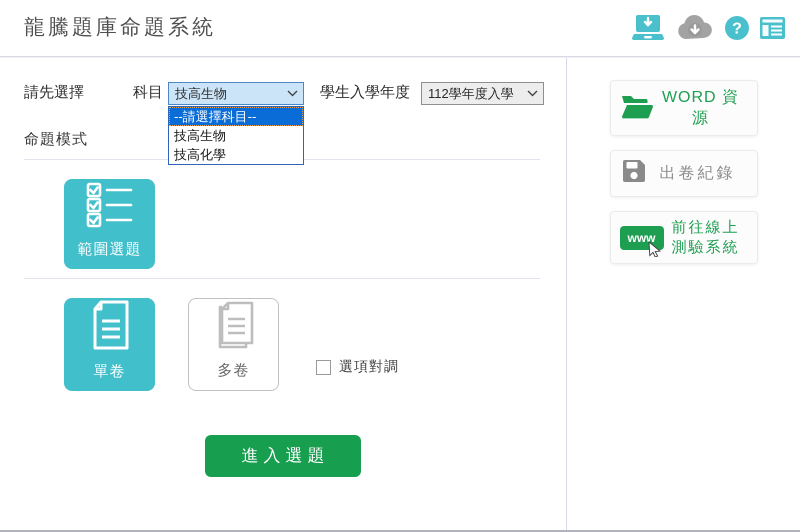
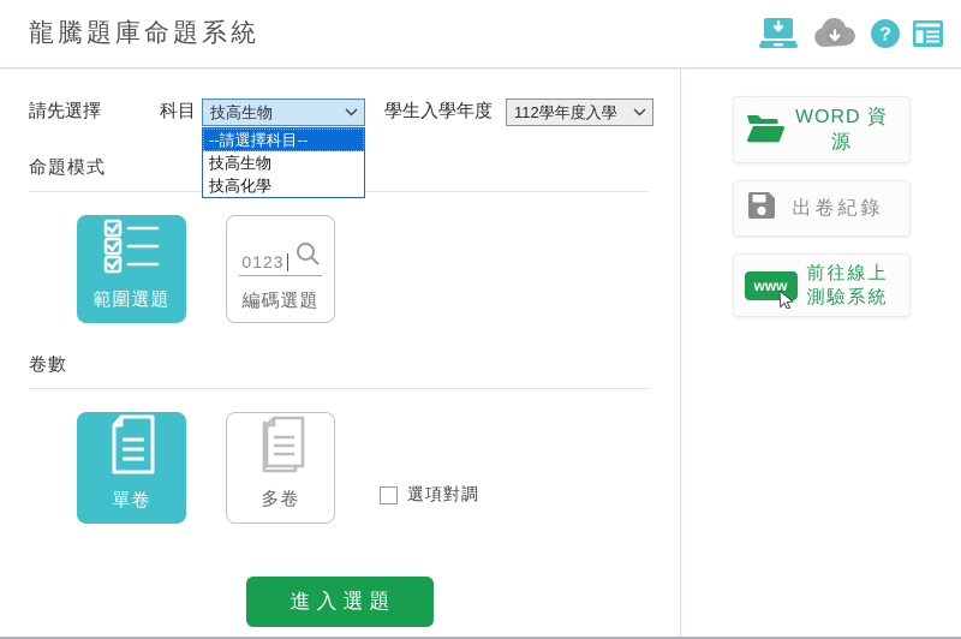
  龍騰題庫命題系統
  ?
  請先選擇
  科目
  技高生物
  --請選擇科目--
  技高生物
  技高化學
  學生入學年度
  112學年度入學
  命題模式
  範圍選題
+ 0123
+ 編碼選題
+ 卷數
  單卷
  多卷
  選項對調
  進入選題
  WORD 資源
  出卷紀錄
  www
  前往線上
  測驗系統
